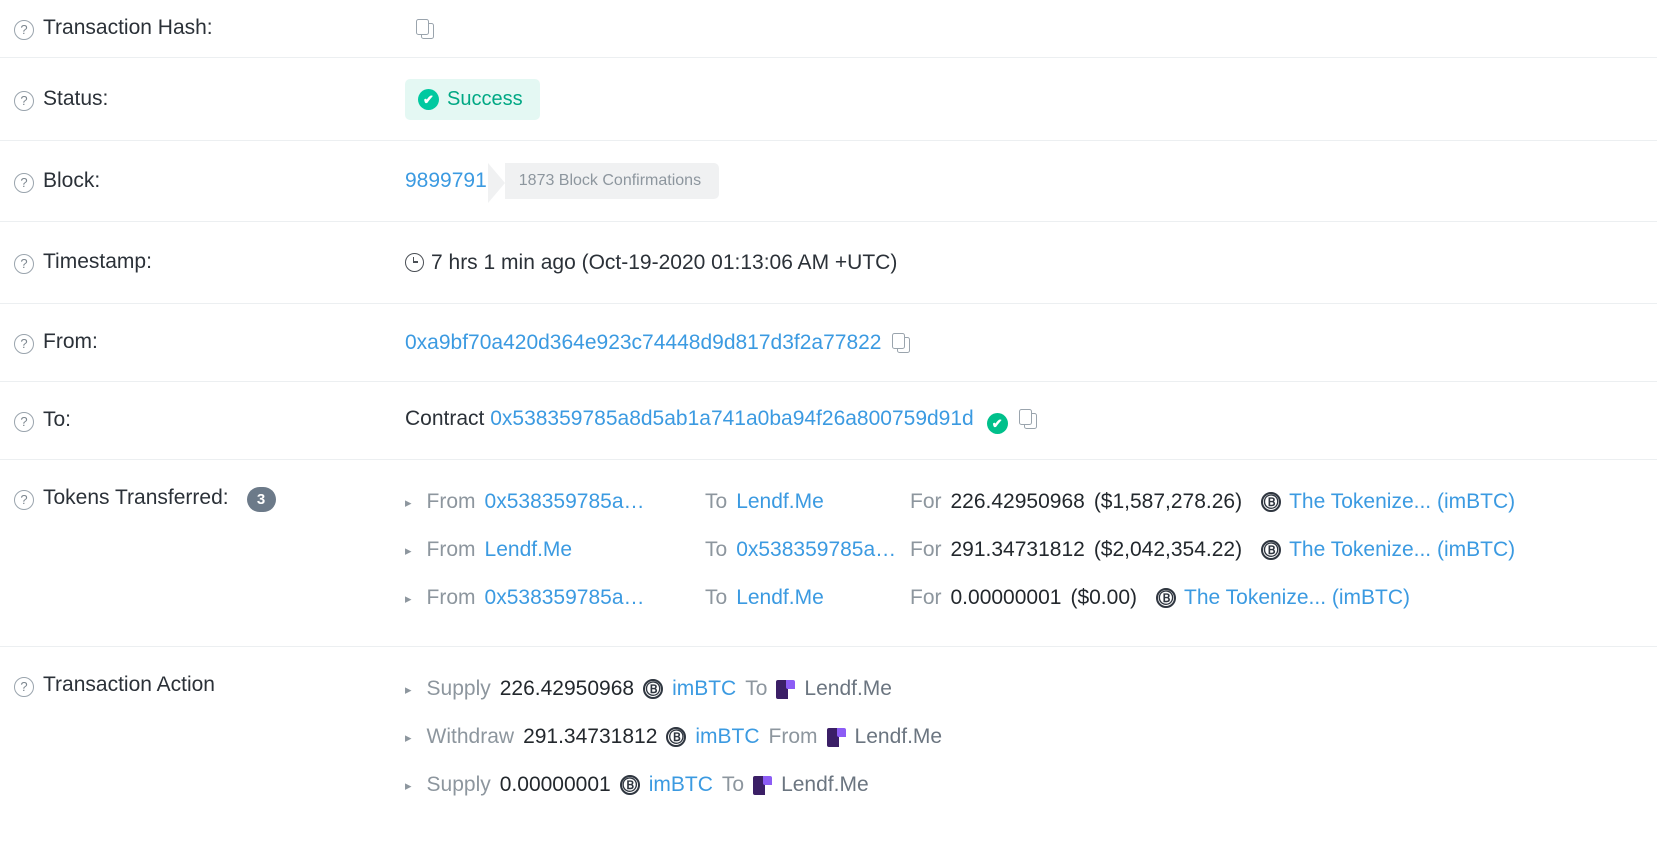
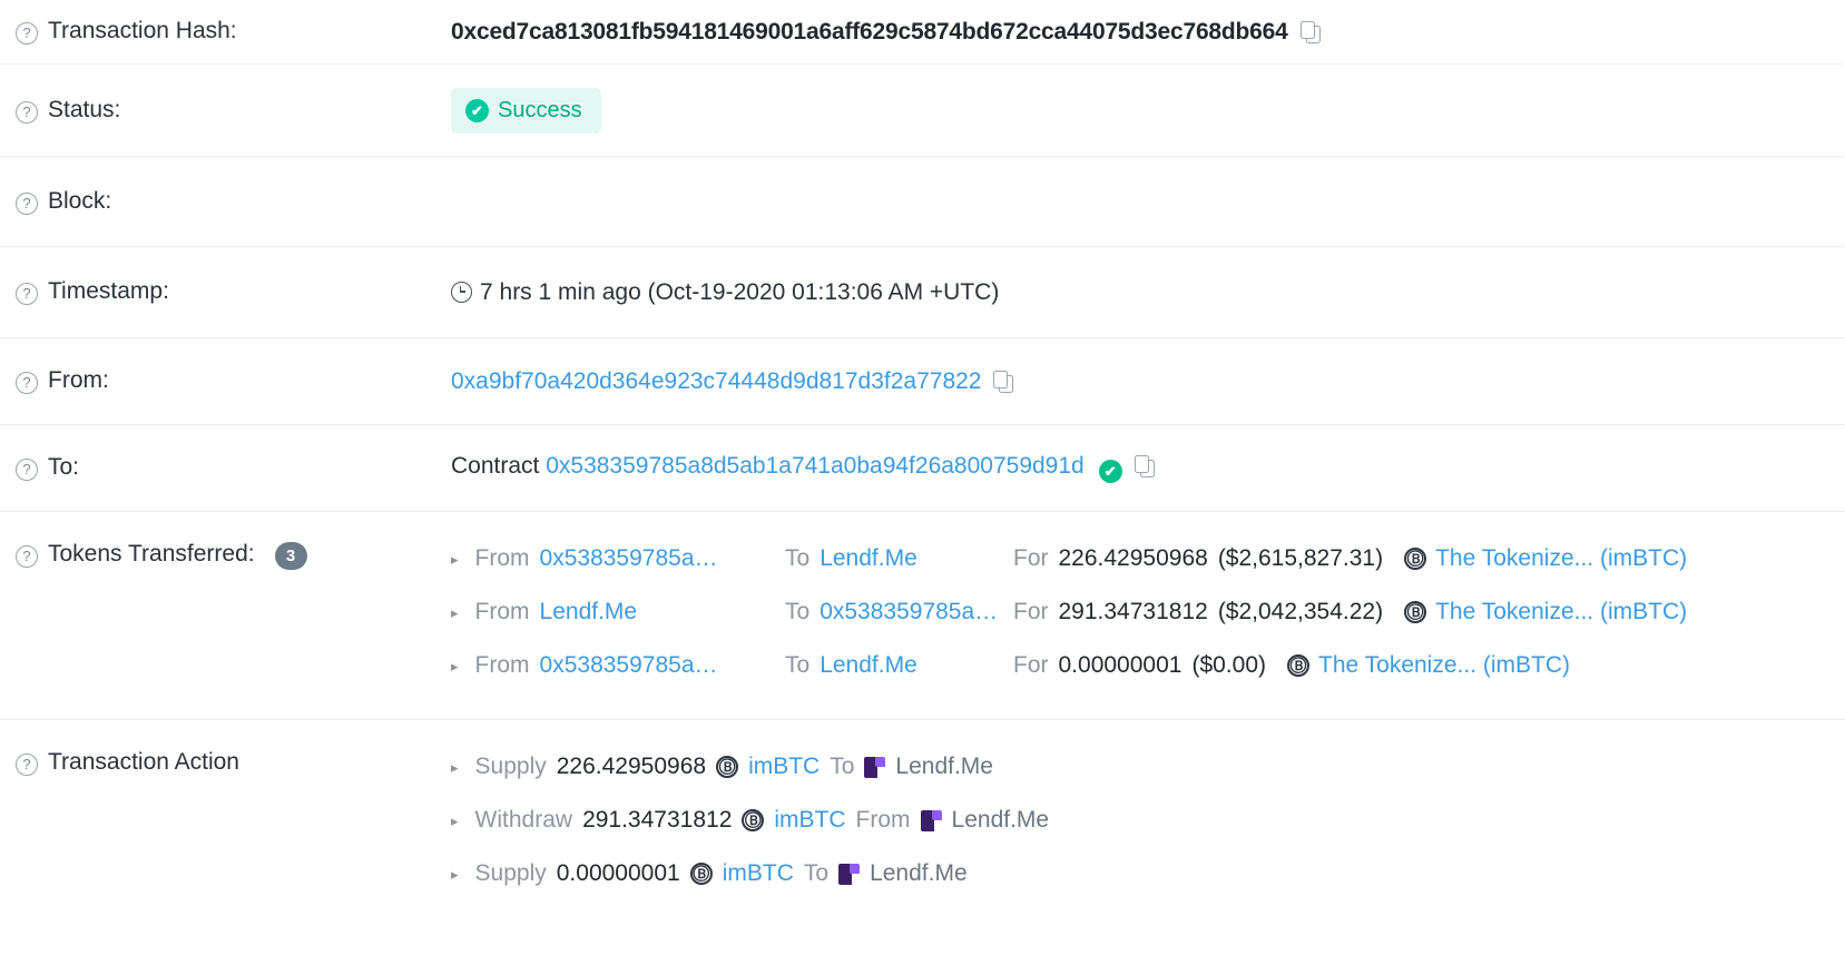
  ?
  Transaction Hash:
+ 0xced7ca813081fb594181469001a6aff629c5874bd672cca44075d3ec768db664
  ?
  Status:
  Success
  ?
  Block:
- 9899791
- 1873 Block Confirmations
  ?
  Timestamp:
  7 hrs 1 min ago (Oct-19-2020 01:13:06 AM +UTC)
  ?
  From:
  0xa9bf70a420d364e923c74448d9d817d3f2a77822
  ?
  To:
  Contract 0x538359785a8d5ab1a741a0ba94f26a800759d91d
  ?
  Tokens Transferred:
  3
  From
  0x538359785a…
  To
  Lendf.Me
  For
  226.42950968
- ($1,587,278.26)
+ ($2,615,827.31)
  The Tokenize... (imBTC)
  From
  Lendf.Me
  To
  0x538359785a…
  For
  291.34731812
  ($2,042,354.22)
  The Tokenize... (imBTC)
  From
  0x538359785a…
  To
  Lendf.Me
  For
  0.00000001
  ($0.00)
  The Tokenize... (imBTC)
  ?
  Transaction Action
  Supply
  226.42950968
  imBTC
  To
  Lendf.Me
  Withdraw
  291.34731812
  imBTC
  From
  Lendf.Me
  Supply
  0.00000001
  imBTC
  To
  Lendf.Me
